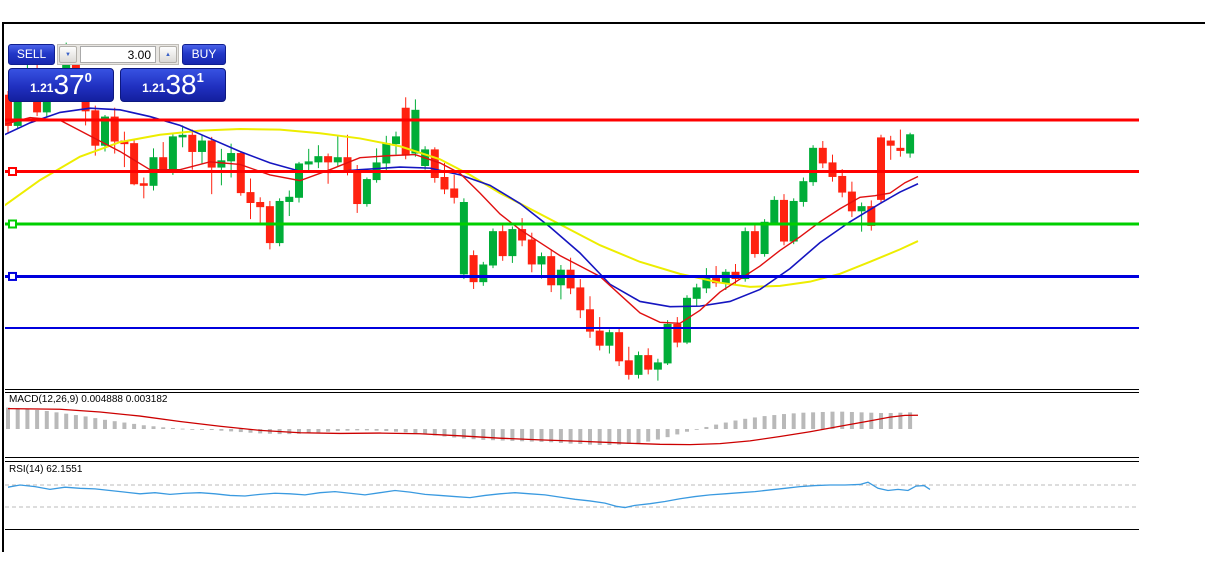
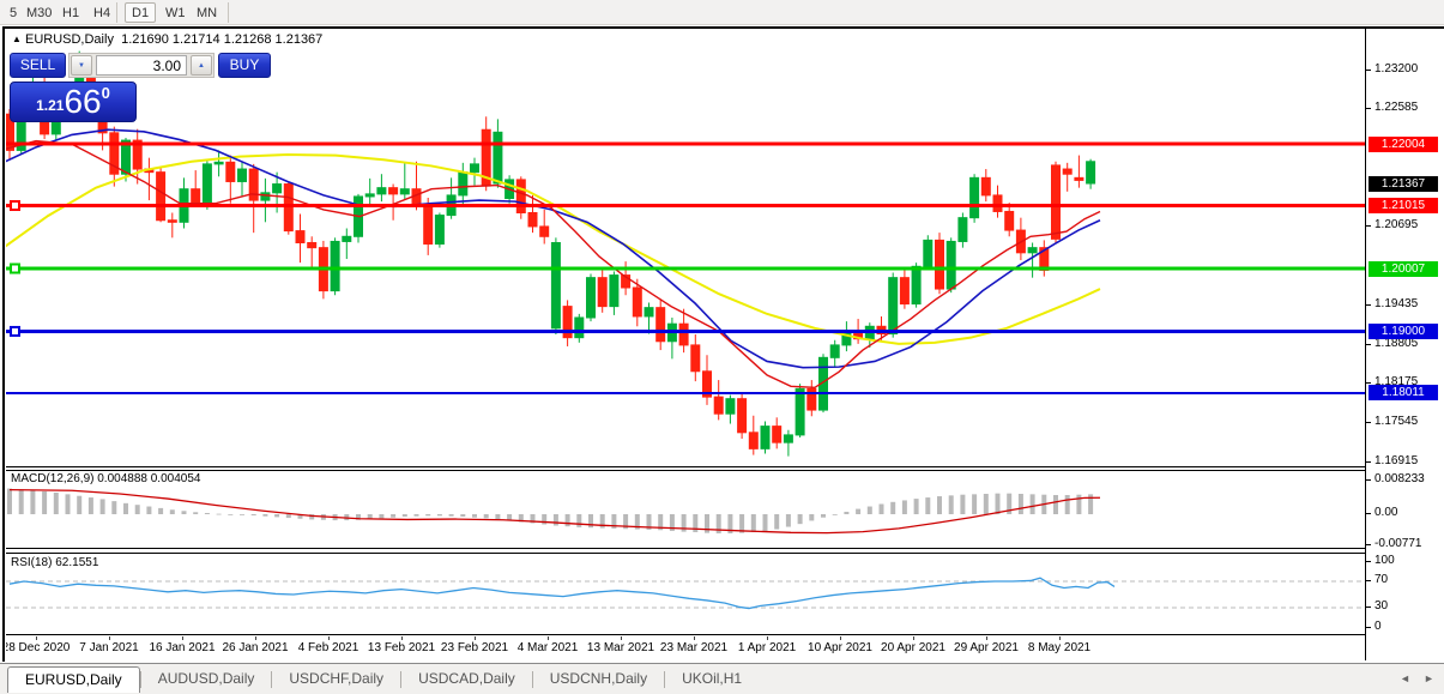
+ 5
+ M30
+ H1
+ H4
+ D1
+ W1
+ MN
+ ▲ EURUSD,Daily 1.21690 1.21714 1.21268 1.21367
  SELL
  3.00
  BUY
- 1.21370
+ 1.21660
- 1.21381
- MACD(12,26,9) 0.004888 0.003182
+ MACD(12,26,9) 0.004888 0.004054
- RSI(14) 62.1551
+ RSI(18) 62.1551
+ 1.23200
+ 1.22585
+ 1.20695
+ 1.19435
+ 1.18805
+ 1.18175
+ 1.17545
+ 1.16915
+ 1.22004
+ 1.21367
+ 1.21015
+ 1.20007
+ 1.19000
+ 1.18011
+ 0.008233
+ 0.00
+ -0.00771
+ 100
+ 70
+ 30
+ 0
+ 28 Dec 2020
+ 7 Jan 2021
+ 16 Jan 2021
+ 26 Jan 2021
+ 4 Feb 2021
+ 13 Feb 2021
+ 23 Feb 2021
+ 4 Mar 2021
+ 13 Mar 2021
+ 23 Mar 2021
+ 1 Apr 2021
+ 10 Apr 2021
+ 20 Apr 2021
+ 29 Apr 2021
+ 8 May 2021
+ EURUSD,Daily
+ AUDUSD,Daily
+ USDCHF,Daily
+ USDCAD,Daily
+ USDCNH,Daily
+ UKOil,H1
+ ◄
+ ►
